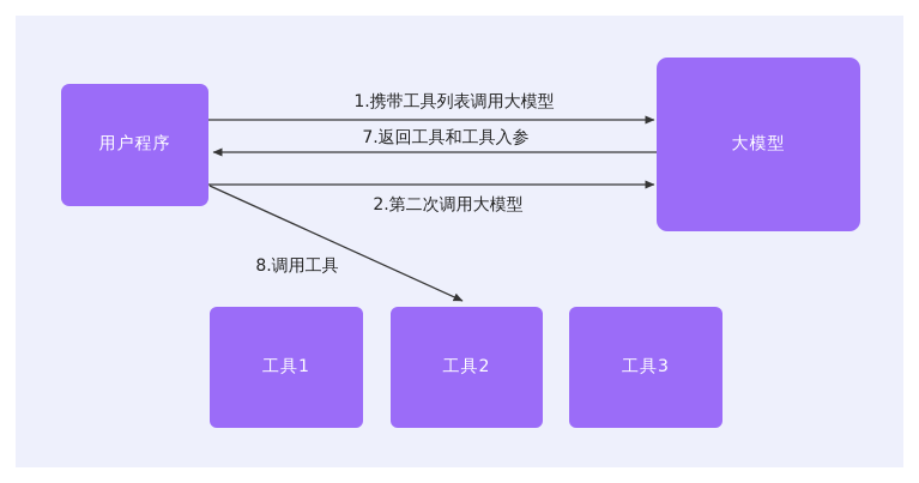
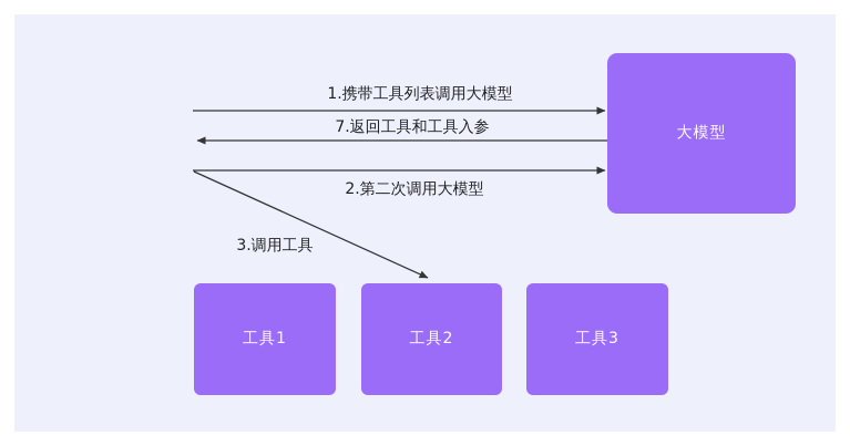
- 用户程序
  大模型
  工具1
  工具2
  工具3
  1.携带工具列表调用大模型
  7.返回工具和工具入参
- 8.调用工具
+ 3.调用工具
  2.第二次调用大模型
